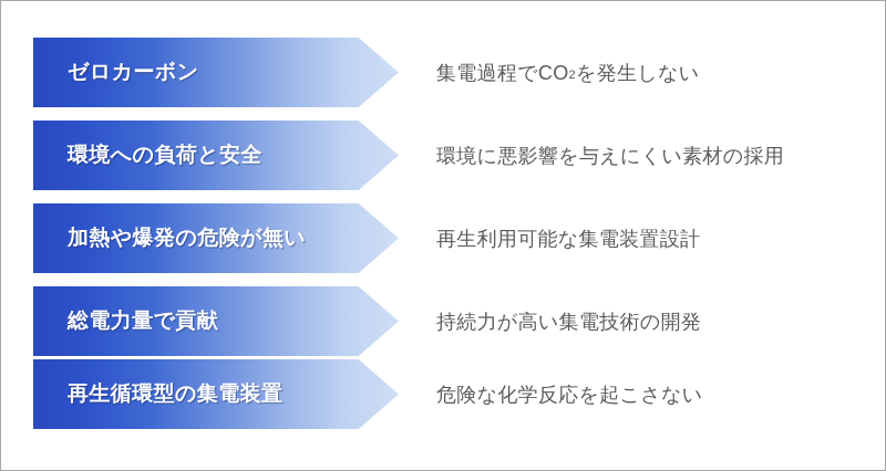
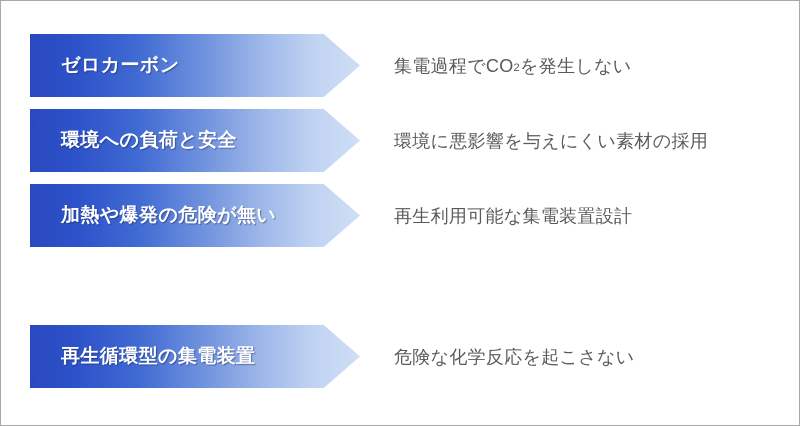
  ゼロカーボン
  集電過程でCO
  2
  を発生しない
  環境への負荷と安全
  環境に悪影響を与えにくい素材の採用
  加熱や爆発の危険が無い
  再生利用可能な集電装置設計
- 総電力量で貢献
- 持続力が高い集電技術の開発
  再生循環型の集電装置
  危険な化学反応を起こさない
